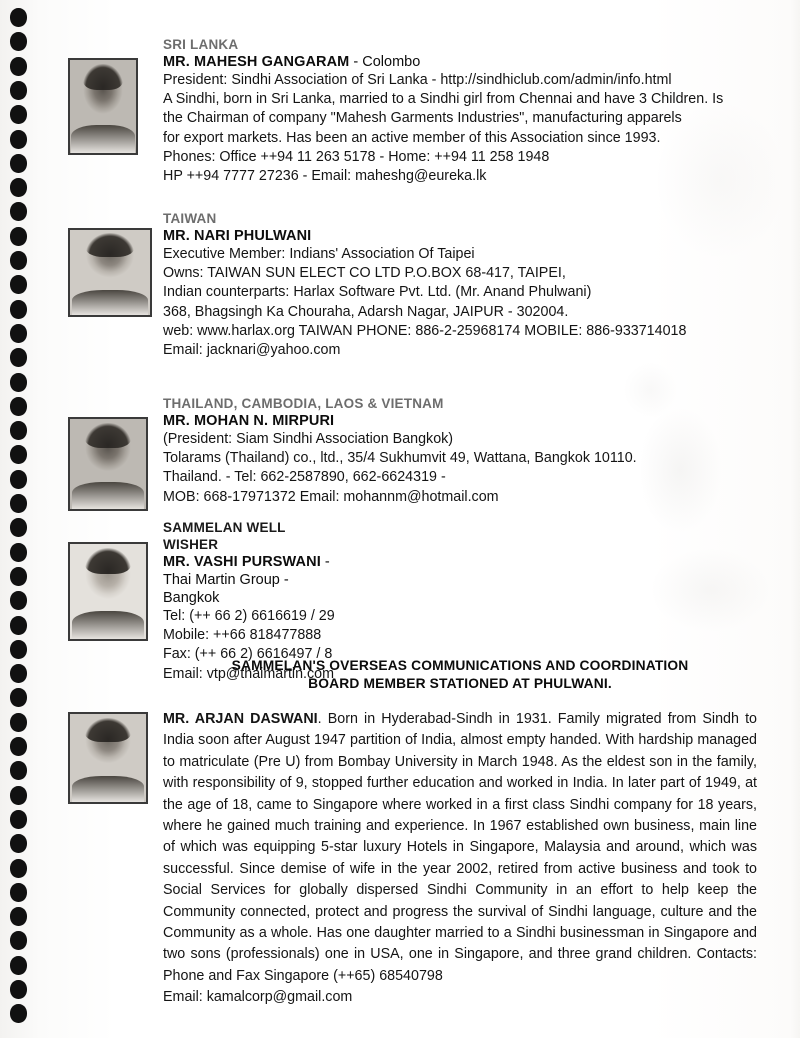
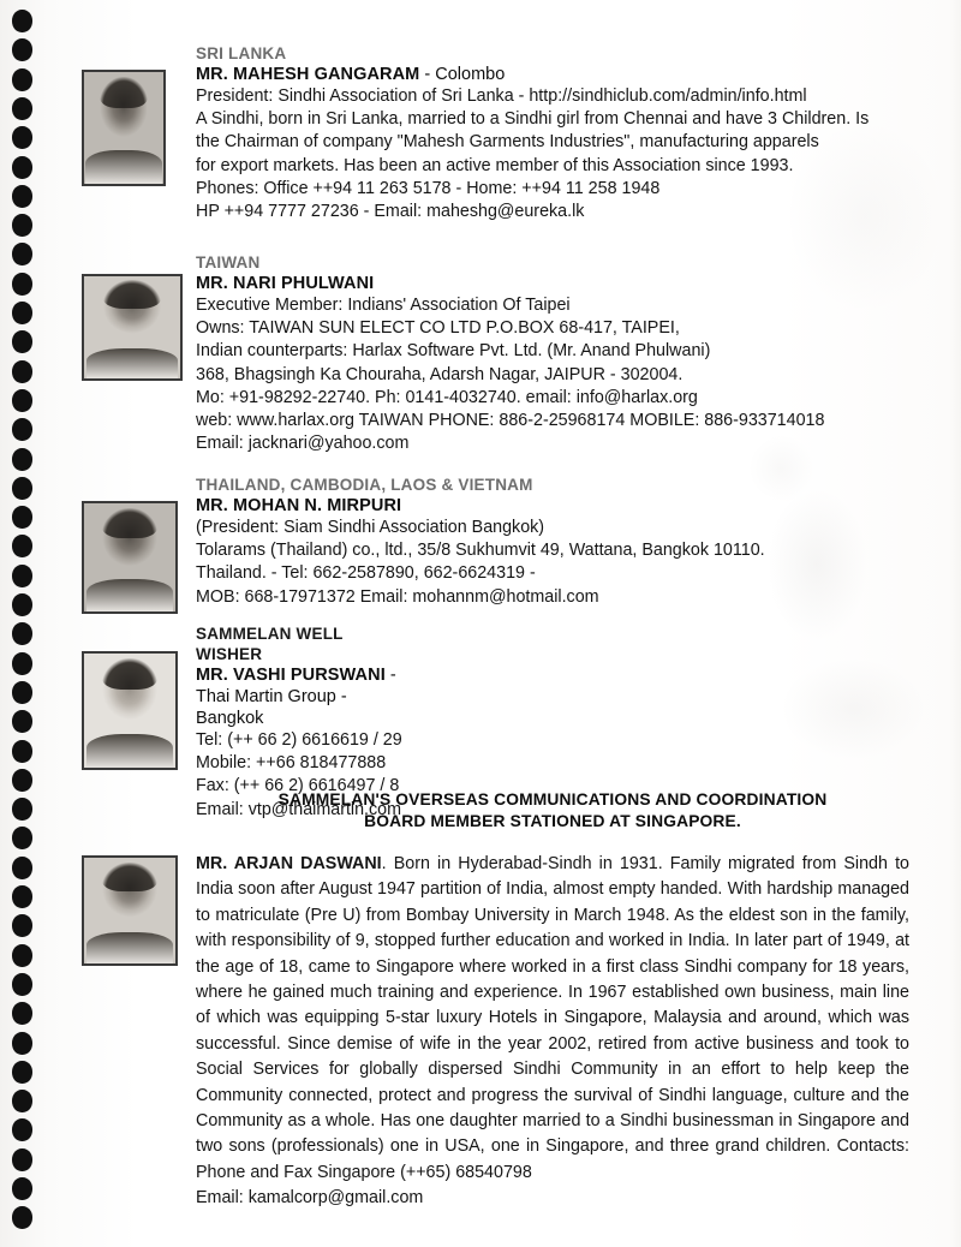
  SRI LANKA
  MR. MAHESH GANGARAM - Colombo
  President: Sindhi Association of Sri Lanka - http://sindhiclub.com/admin/info.html
  A Sindhi, born in Sri Lanka, married to a Sindhi girl from Chennai and have 3 Children. Is
  the Chairman of company "Mahesh Garments Industries", manufacturing apparels
  for export markets. Has been an active member of this Association since 1993.
  Phones: Office ++94 11 263 5178 - Home: ++94 11 258 1948
  HP ++94 7777 27236 - Email: maheshg@eureka.lk
  TAIWAN
  MR. NARI PHULWANI
  Executive Member: Indians' Association Of Taipei
  Owns: TAIWAN SUN ELECT CO LTD P.O.BOX 68-417, TAIPEI,
  Indian counterparts: Harlax Software Pvt. Ltd. (Mr. Anand Phulwani)
  368, Bhagsingh Ka Chouraha, Adarsh Nagar, JAIPUR - 302004.
+ Mo: +91-98292-22740. Ph: 0141-4032740. email: info@harlax.org
  web: www.harlax.org TAIWAN PHONE: 886-2-25968174 MOBILE: 886-933714018
  Email: jacknari@yahoo.com
  THAILAND, CAMBODIA, LAOS & VIETNAM
  MR. MOHAN N. MIRPURI
  (President: Siam Sindhi Association Bangkok)
- Tolarams (Thailand) co., ltd., 35/4 Sukhumvit 49, Wattana, Bangkok 10110.
+ Tolarams (Thailand) co., ltd., 35/8 Sukhumvit 49, Wattana, Bangkok 10110.
  Thailand. - Tel: 662-2587890, 662-6624319 -
  MOB: 668-17971372 Email: mohannm@hotmail.com
  SAMMELAN WELL WISHER
  MR. VASHI PURSWANI - Thai Martin Group - Bangkok
  Tel: (++ 66 2) 6616619 / 29
  Mobile: ++66 818477888
  Fax: (++ 66 2) 6616497 / 8
  Email: vtp@thaimartin.com
  SAMMELAN'S OVERSEAS COMMUNICATIONS AND COORDINATION
- BOARD MEMBER STATIONED AT PHULWANI.
+ BOARD MEMBER STATIONED AT SINGAPORE.
  MR. ARJAN DASWANI. Born in Hyderabad-Sindh in 1931. Family migrated from Sindh to India soon after August 1947 partition of India, almost empty handed. With hardship managed to matriculate (Pre U) from Bombay University in March 1948. As the eldest son in the family, with responsibility of 9, stopped further education and worked in India. In later part of 1949, at the age of 18, came to Singapore where worked in a first class Sindhi company for 18 years, where he gained much training and experience. In 1967 established own business, main line of which was equipping 5-star luxury Hotels in Singapore, Malaysia and around, which was successful. Since demise of wife in the year 2002, retired from active business and took to Social Services for globally dispersed Sindhi Community in an effort to help keep the Community connected, protect and progress the survival of Sindhi language, culture and the Community as a whole. Has one daughter married to a Sindhi businessman in Singapore and two sons (professionals) one in USA, one in Singapore, and three grand children. Contacts: Phone and Fax Singapore (++65) 68540798
  Email: kamalcorp@gmail.com
